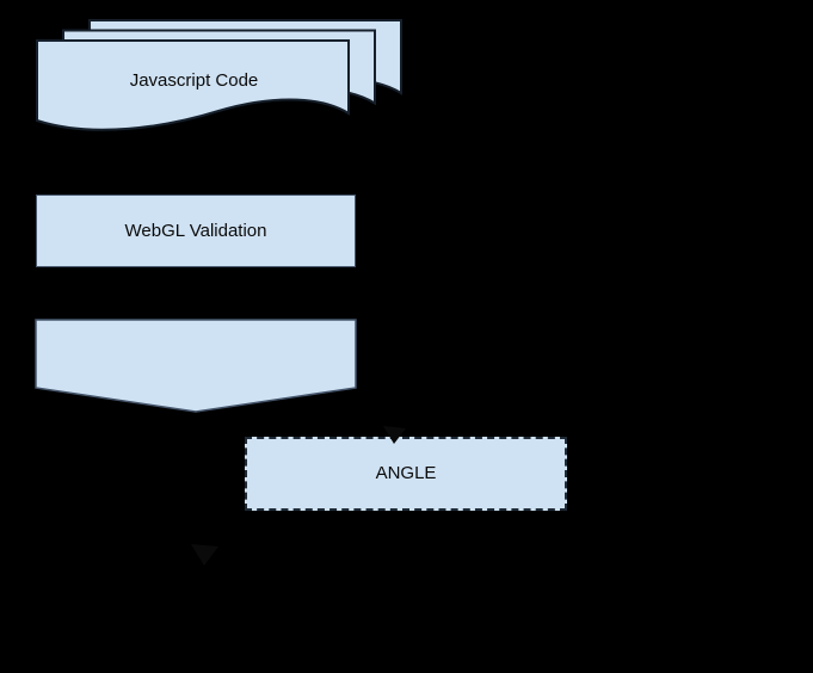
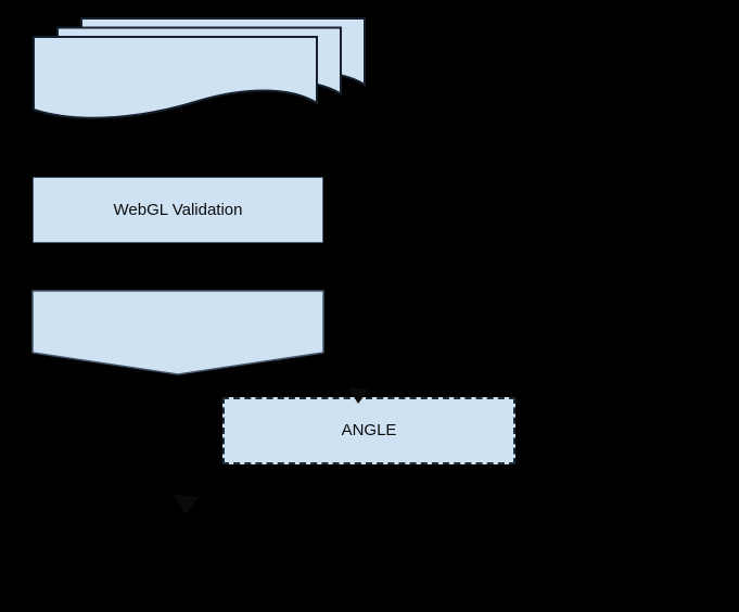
- Javascript Code
  WebGL Validation
  ANGLE
